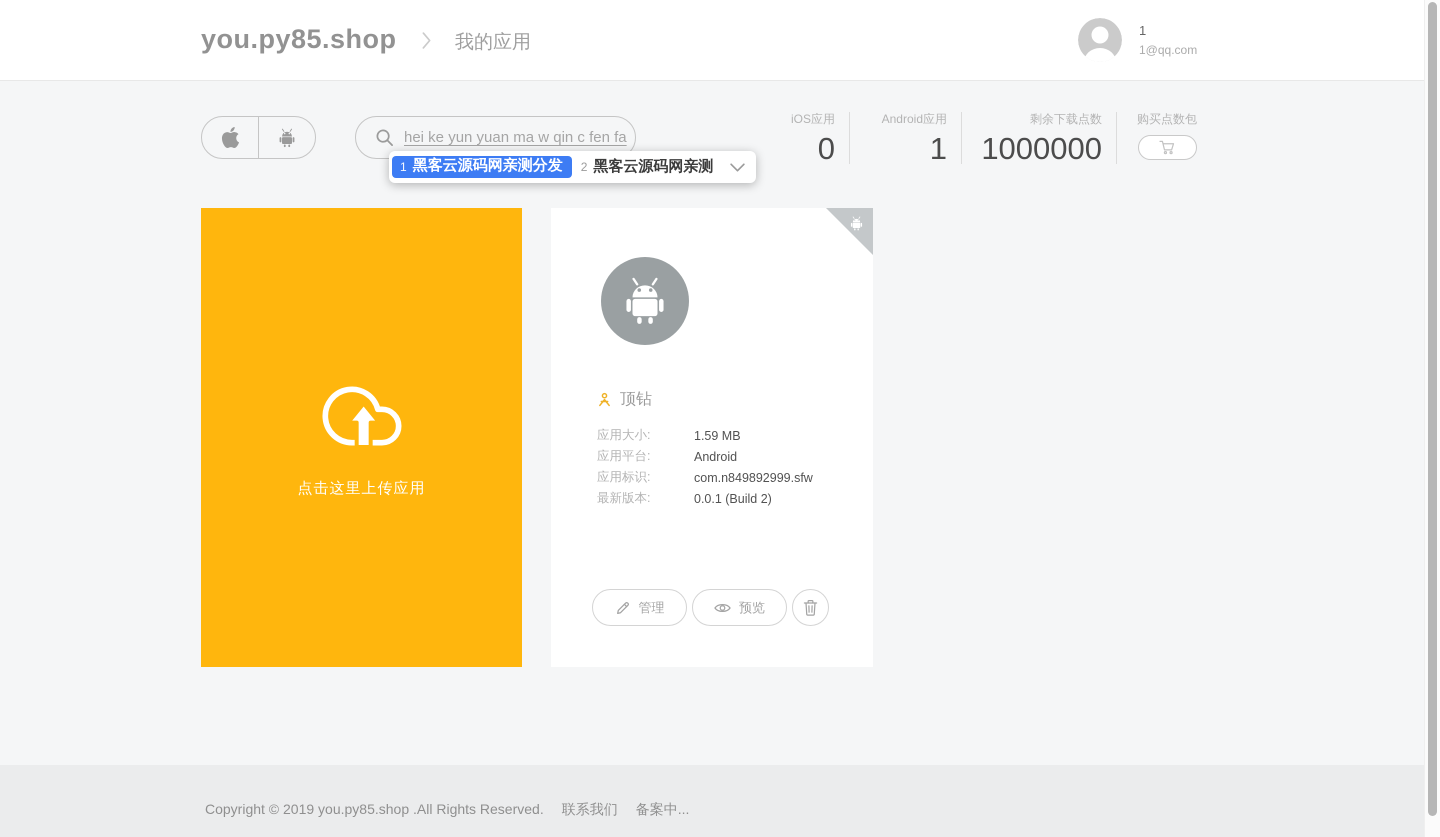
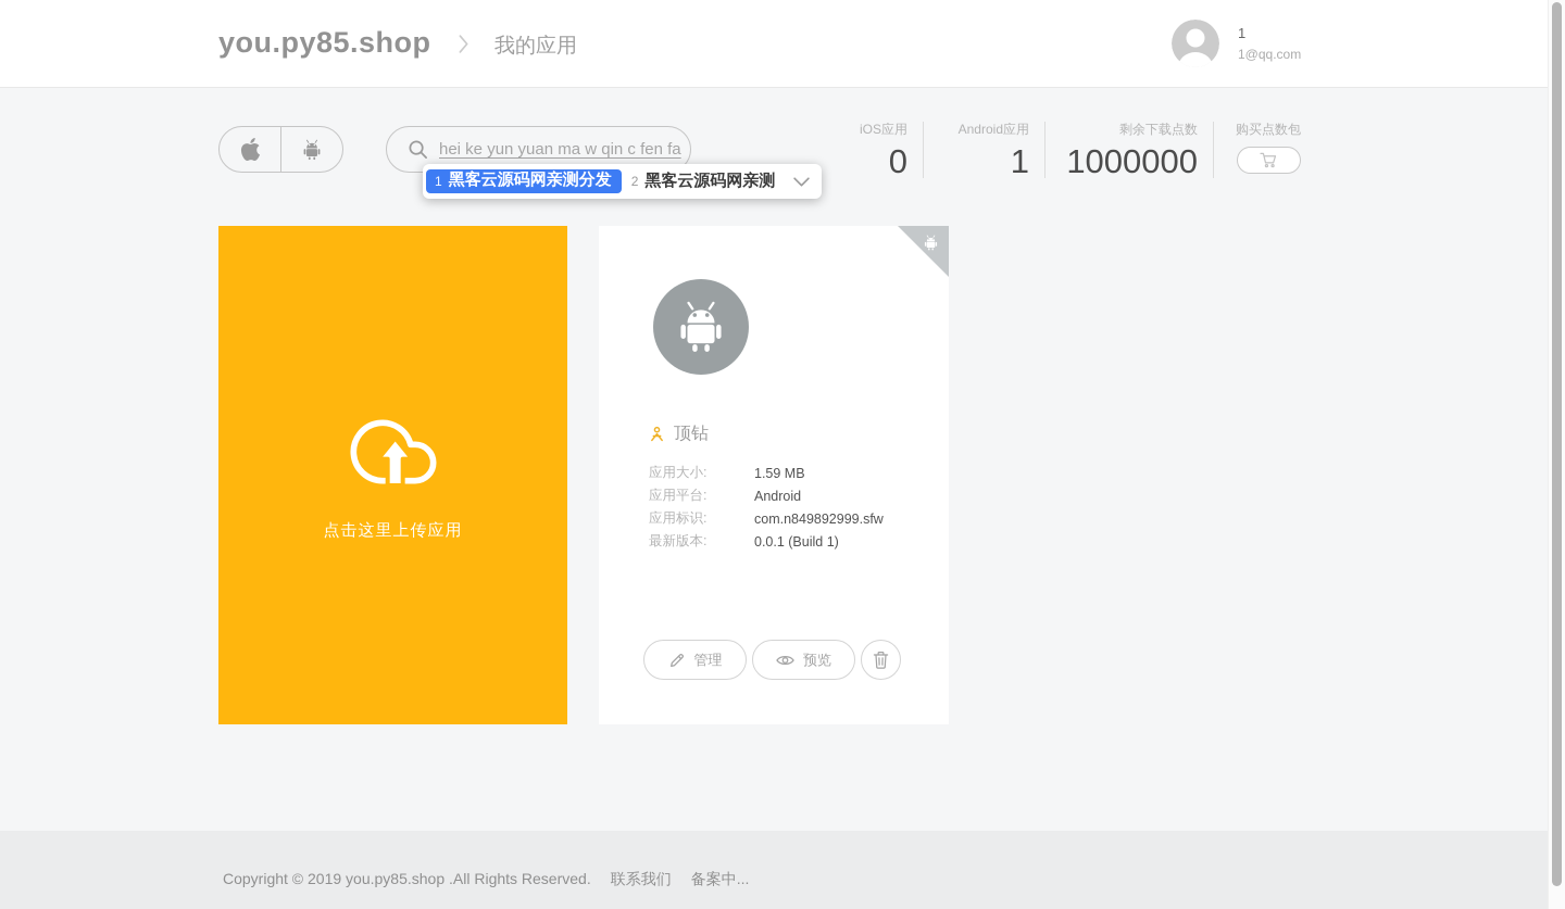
  you.py85.shop
  我的应用
  1
  1@qq.com
  hei ke yun yuan ma w qin c fen fa
  1
  黑客云源码网亲测分发
  2
  黑客云源码网亲测
  iOS应用
  0
  Android应用
  1
  剩余下载点数
  1000000
  购买点数包
  点击这里上传应用
  顶钻
  应用大小:
  1.59 MB
  应用平台:
  Android
  应用标识:
  com.n849892999.sfw
  最新版本:
- 0.0.1 (Build 2)
+ 0.0.1 (Build 1)
  管理
  预览
  Copyright © 2019 you.py85.shop .All Rights Reserved.
  联系我们
  备案中...
